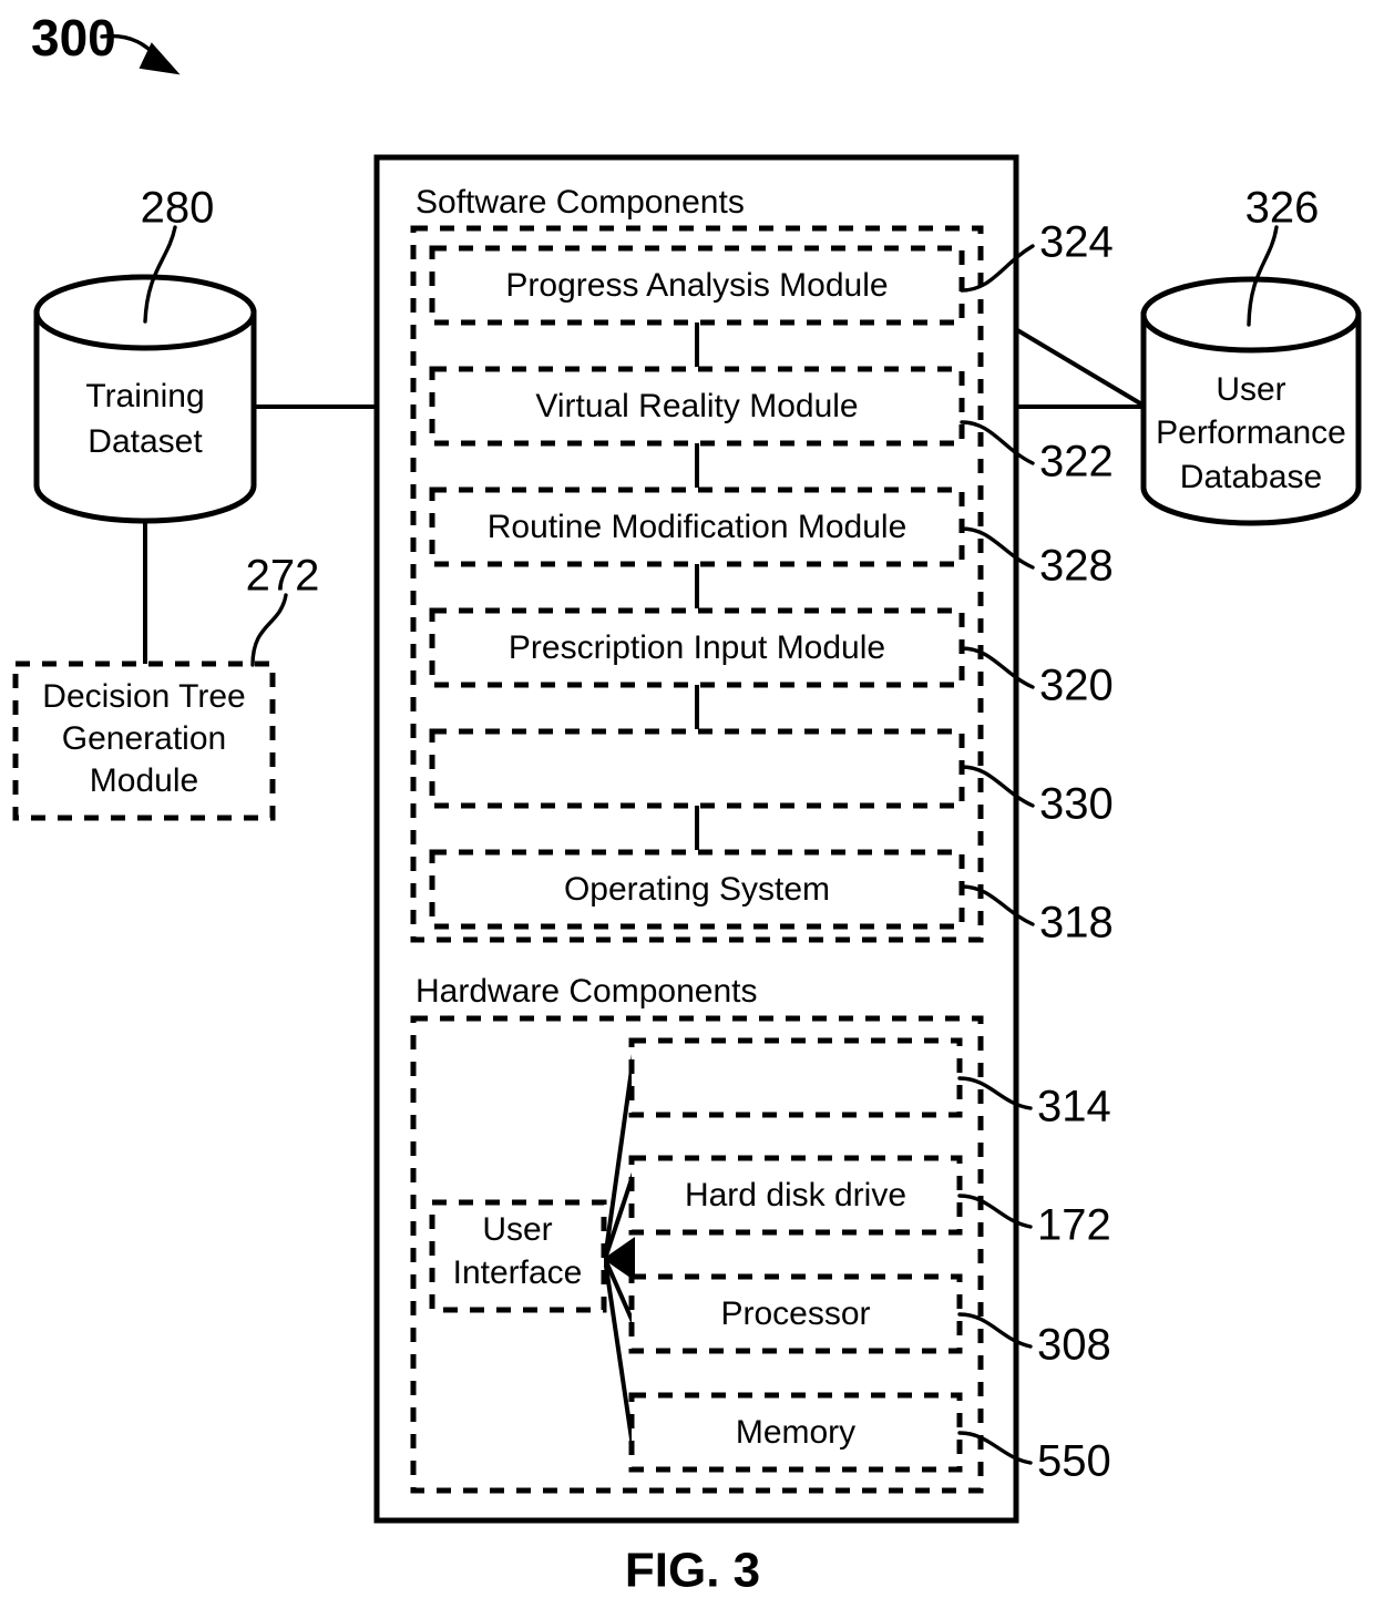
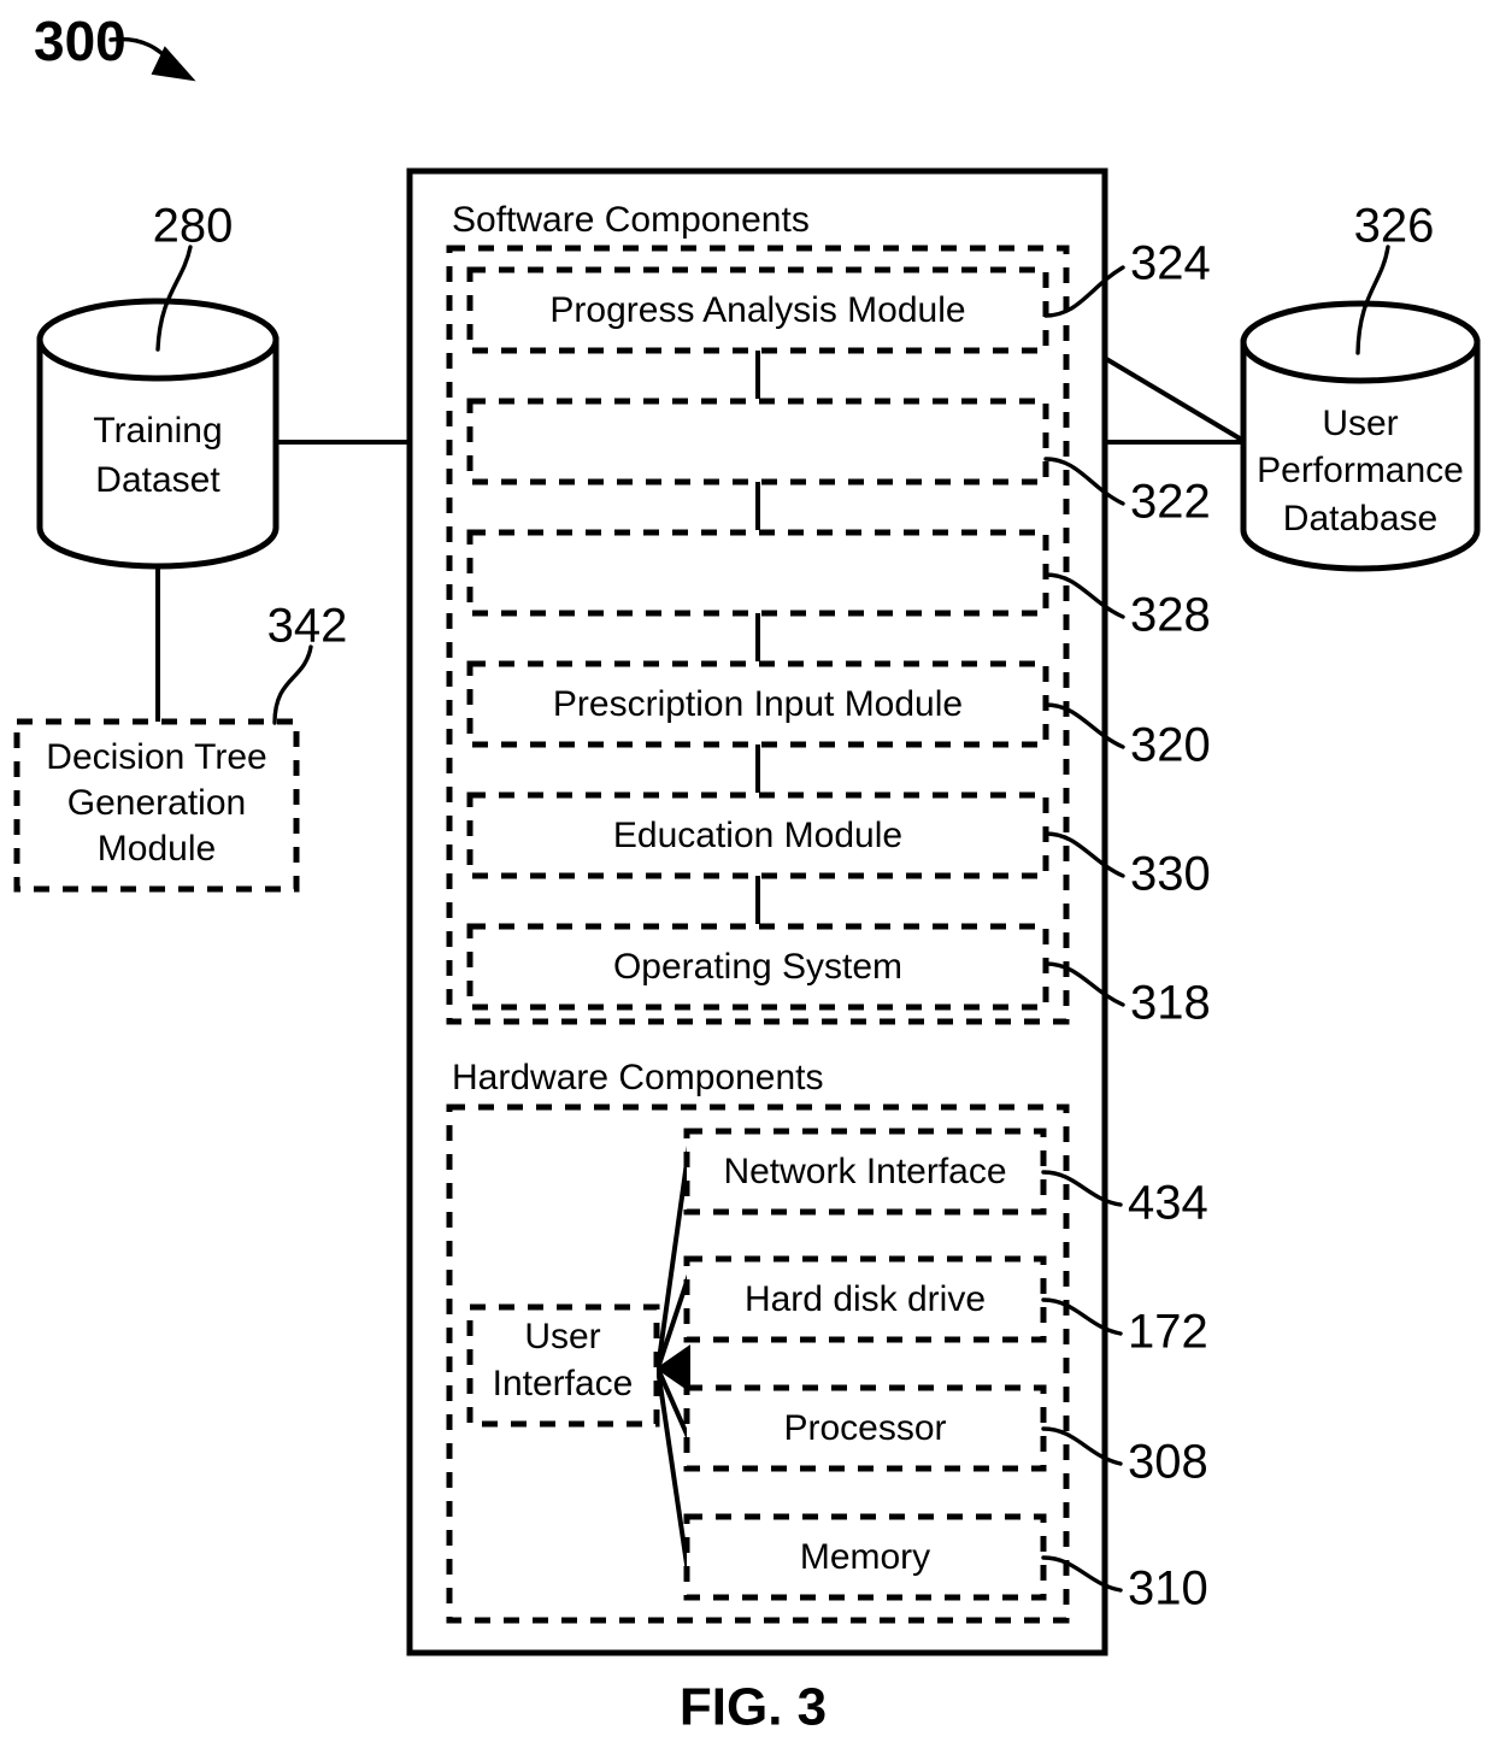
  Software Components
  Progress Analysis Module
- Virtual Reality Module
- Routine Modification Module
  Prescription Input Module
+ Education Module
  Operating System
  324
  322
  328
  320
  330
  318
  Hardware Components
  User
  Interface
+ Network Interface
  Hard disk drive
  Processor
  Memory
- 314
+ 434
  172
  308
- 550
+ 310
  Training
  Dataset
  280
  Decision Tree
  Generation
  Module
- 272
+ 342
  User
  Performance
  Database
  326
  FIG. 3
